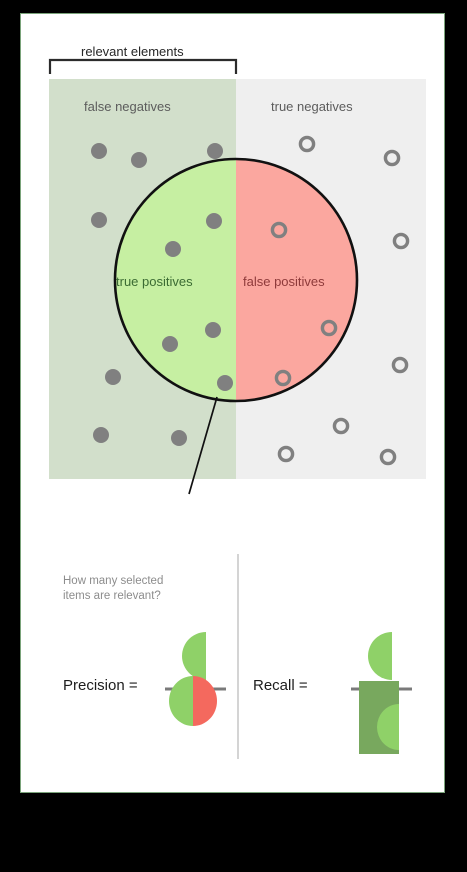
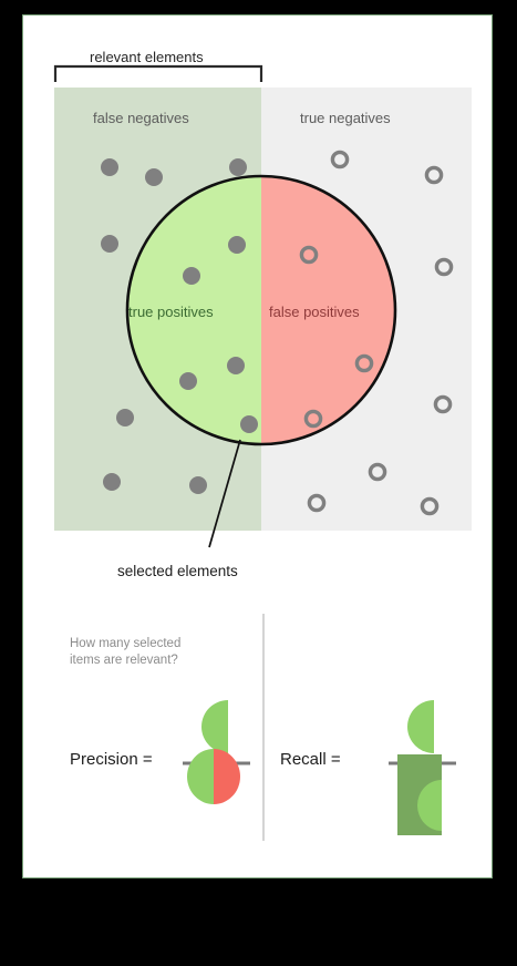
  relevant elements
  false negatives
  true negatives
  true positives
  false positives
+ selected elements
  How many selected
  items are relevant?
  Precision =
  Recall =
